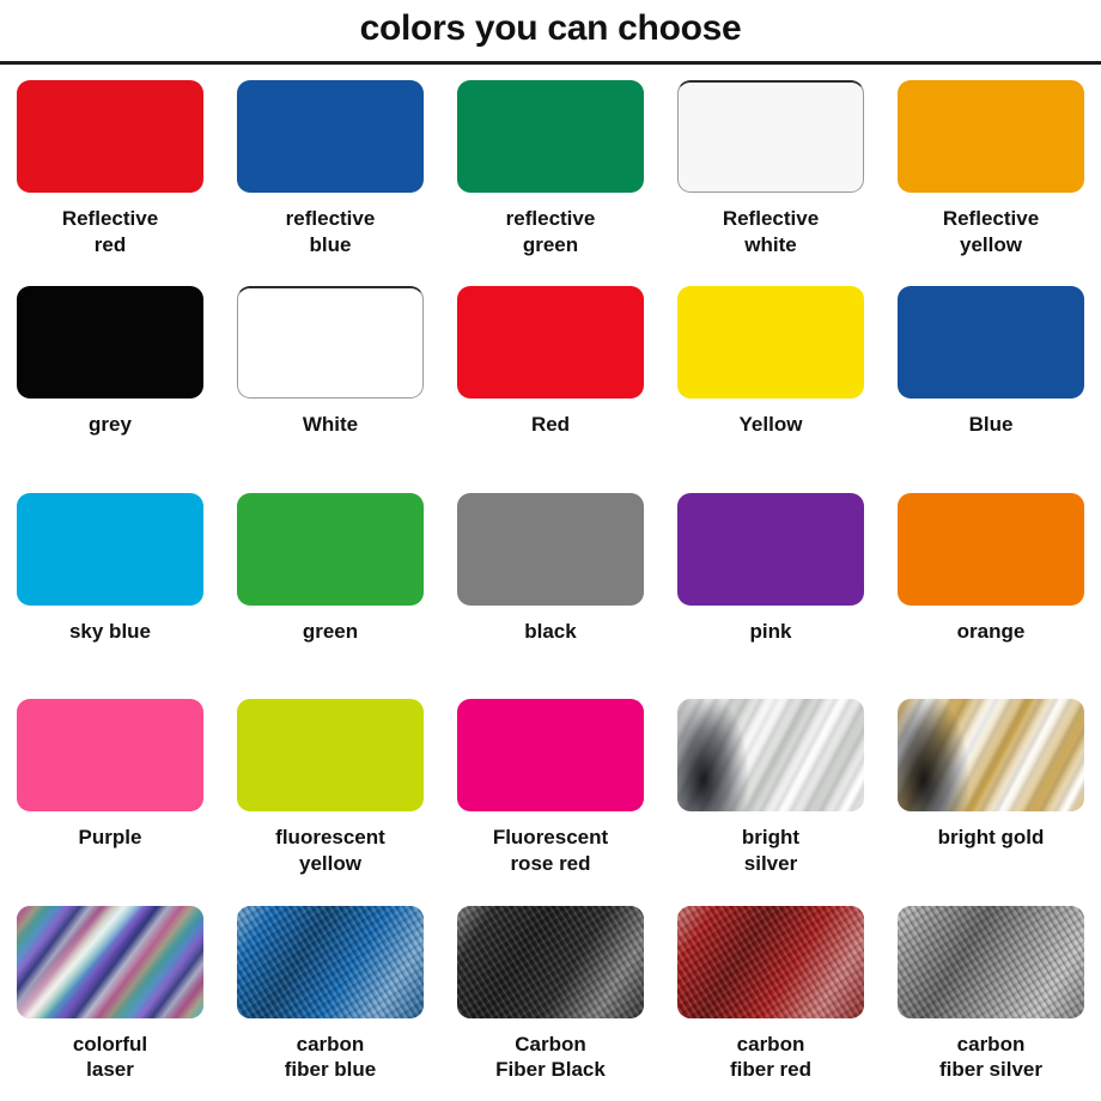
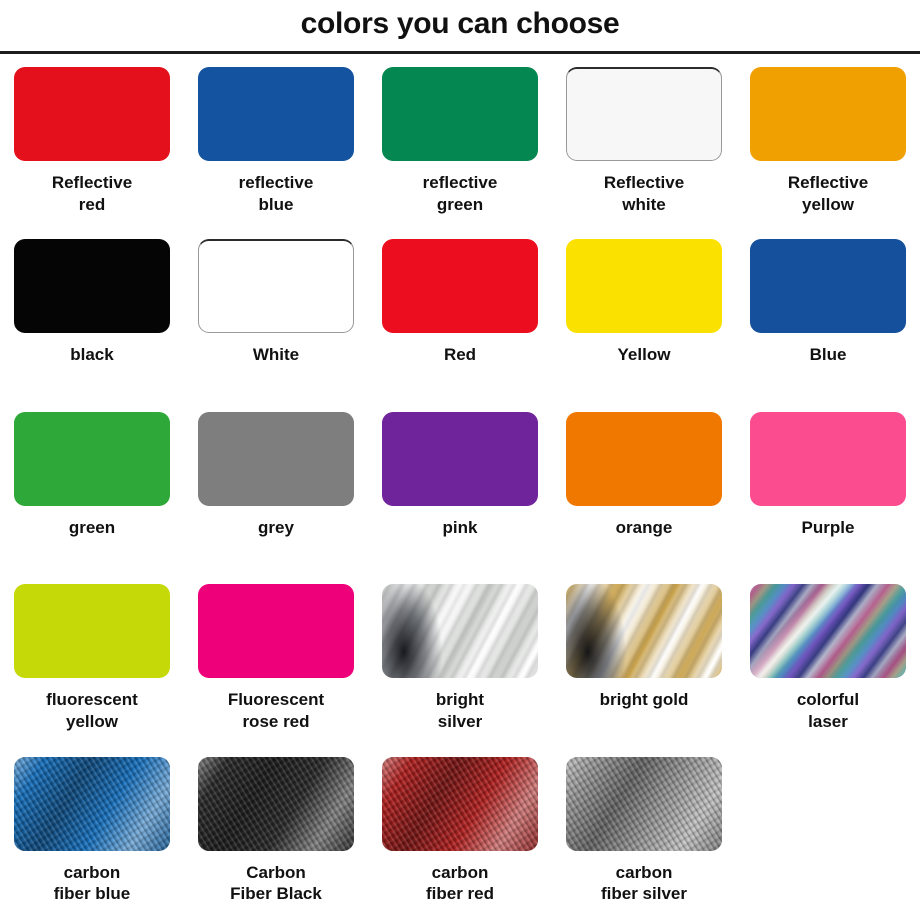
  colors you can choose
  Reflective
  red
  reflective
  blue
  reflective
  green
  Reflective
  white
  Reflective
  yellow
- grey
+ black
  White
  Red
  Yellow
  Blue
- sky blue
  green
- black
+ grey
  pink
  orange
  Purple
  fluorescent
  yellow
  Fluorescent
  rose red
  bright
  silver
  bright gold
  colorful
  laser
  carbon
  fiber blue
  Carbon
  Fiber Black
  carbon
  fiber red
  carbon
  fiber silver
